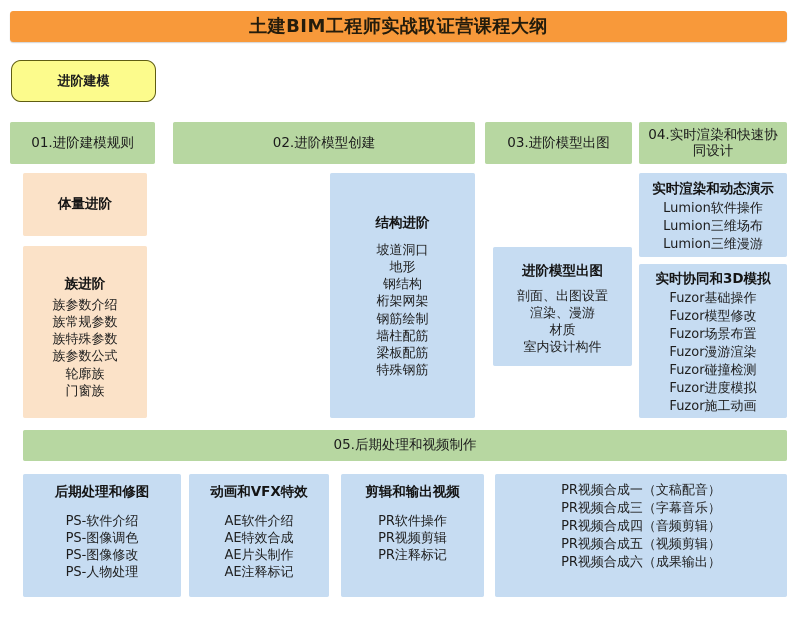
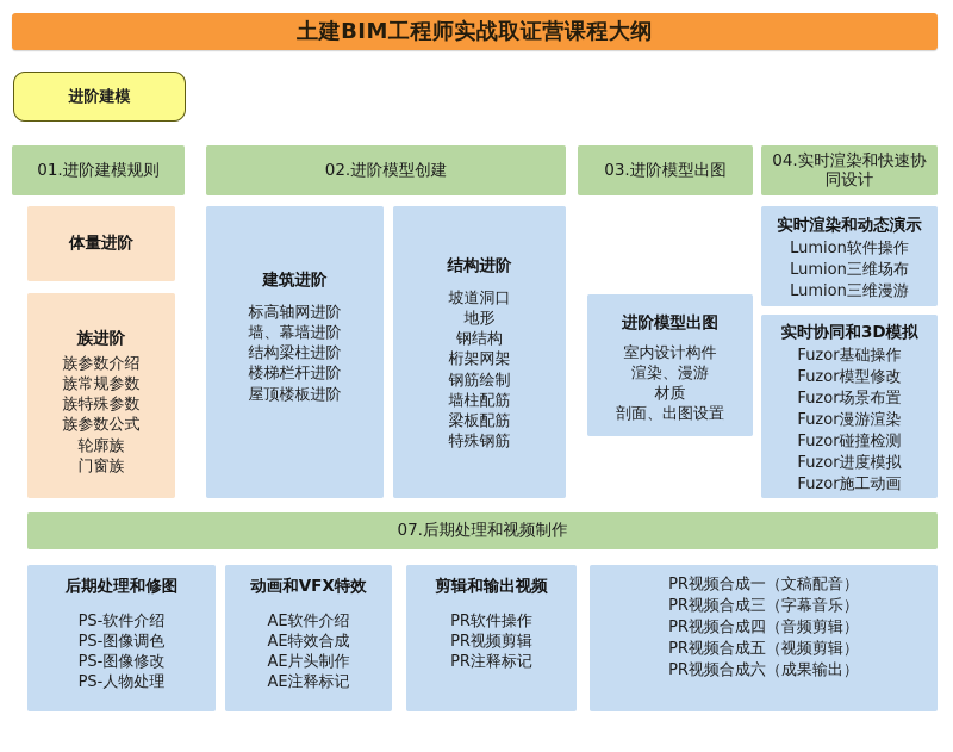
  土建BIM工程师实战取证营课程大纲
  进阶建模
  01.进阶建模规则
  02.进阶模型创建
  03.进阶模型出图
  04.实时渲染和快速协同设计
  体量进阶
  族进阶
  族参数介绍
  族常规参数
  族特殊参数
  族参数公式
  轮廓族
  门窗族
+ 建筑进阶
+ 标高轴网进阶
+ 墙、幕墙进阶
+ 结构梁柱进阶
+ 楼梯栏杆进阶
+ 屋顶楼板进阶
  结构进阶
  坡道洞口
  地形
  钢结构
  桁架网架
  钢筋绘制
  墙柱配筋
  梁板配筋
  特殊钢筋
  进阶模型出图
- 剖面、出图设置
+ 室内设计构件
  渲染、漫游
  材质
- 室内设计构件
+ 剖面、出图设置
  实时渲染和动态演示
  Lumion软件操作
  Lumion三维场布
  Lumion三维漫游
  实时协同和3D模拟
  Fuzor基础操作
  Fuzor模型修改
  Fuzor场景布置
  Fuzor漫游渲染
  Fuzor碰撞检测
  Fuzor进度模拟
  Fuzor施工动画
- 05.后期处理和视频制作
+ 07.后期处理和视频制作
  后期处理和修图
  PS-软件介绍
  PS-图像调色
  PS-图像修改
  PS-人物处理
  动画和VFX特效
  AE软件介绍
  AE特效合成
  AE片头制作
  AE注释标记
  剪辑和输出视频
  PR软件操作
  PR视频剪辑
  PR注释标记
  PR视频合成一（文稿配音）
  PR视频合成三（字幕音乐）
  PR视频合成四（音频剪辑）
  PR视频合成五（视频剪辑）
  PR视频合成六（成果输出）
